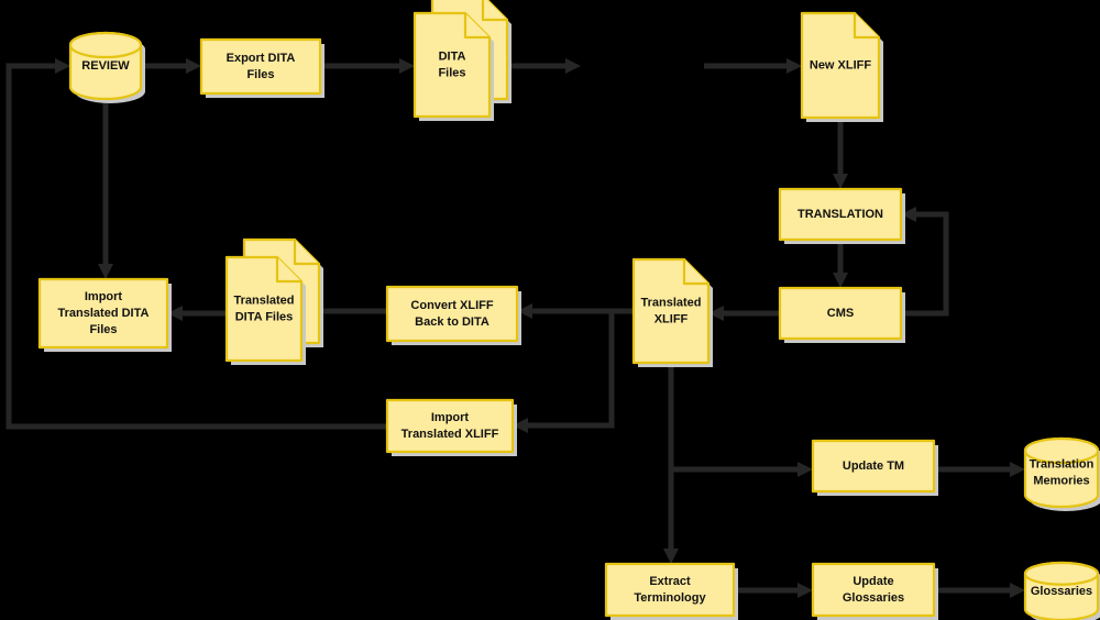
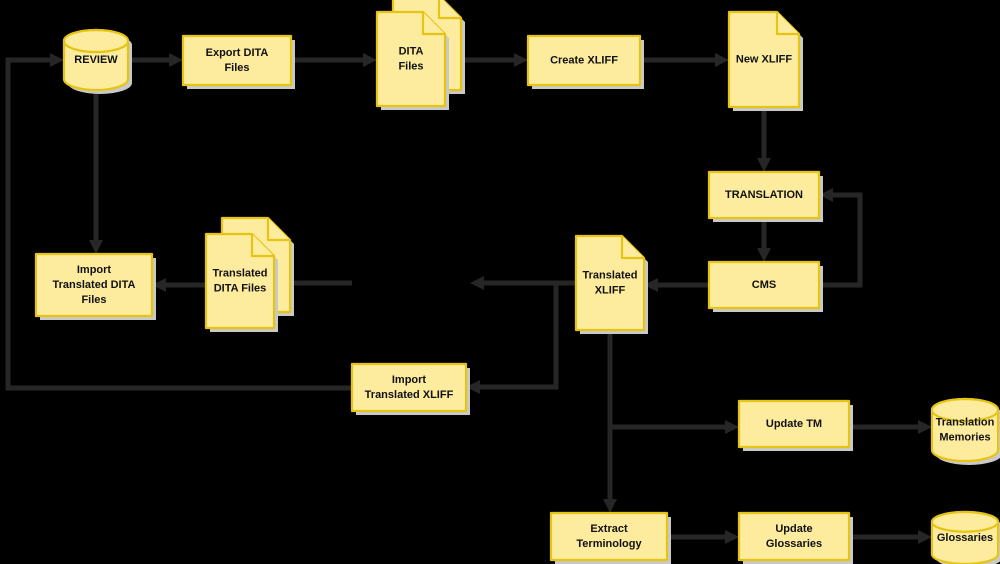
  REVIEW
  Export DITA Files
  DITA Files
+ Create XLIFF
  New XLIFF
  TRANSLATION
  CMS
  Translated XLIFF
- Convert XLIFF Back to DITA
  Translated DITA Files
  Import Translated DITA Files
  Import Translated XLIFF
  Update TM
  Translation Memories
  Extract Terminology
  Update Glossaries
  Glossaries
